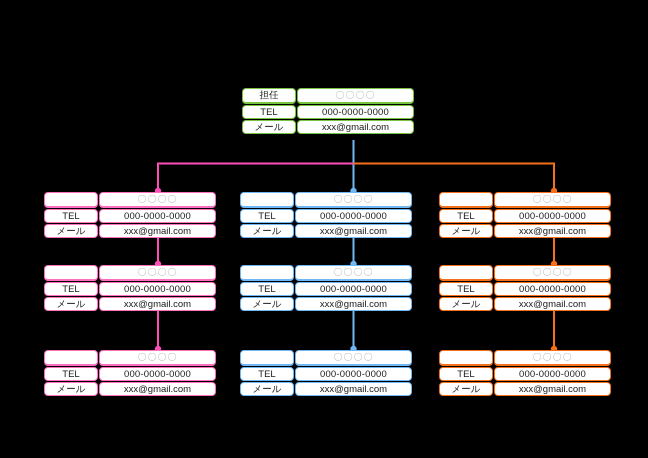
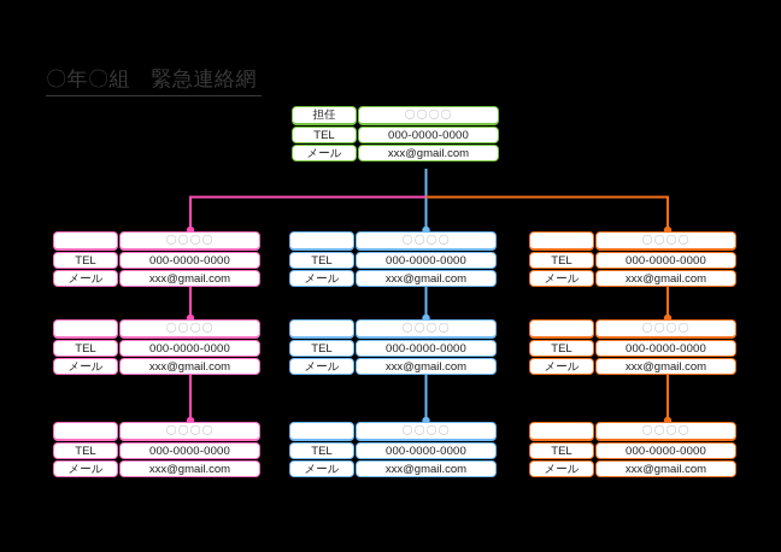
+ 〇年〇組 緊急連絡網
  担任
  〇〇〇〇
  TEL
  000-0000-0000
  メール
  xxx@gmail.com
  〇〇〇〇
  TEL
  000-0000-0000
  メール
  xxx@gmail.com
  〇〇〇〇
  TEL
  000-0000-0000
  メール
  xxx@gmail.com
  〇〇〇〇
  TEL
  000-0000-0000
  メール
  xxx@gmail.com
  〇〇〇〇
  TEL
  000-0000-0000
  メール
  xxx@gmail.com
  〇〇〇〇
  TEL
  000-0000-0000
  メール
  xxx@gmail.com
  〇〇〇〇
  TEL
  000-0000-0000
  メール
  xxx@gmail.com
  〇〇〇〇
  TEL
  000-0000-0000
  メール
  xxx@gmail.com
  〇〇〇〇
  TEL
  000-0000-0000
  メール
  xxx@gmail.com
  〇〇〇〇
  TEL
  000-0000-0000
  メール
  xxx@gmail.com
